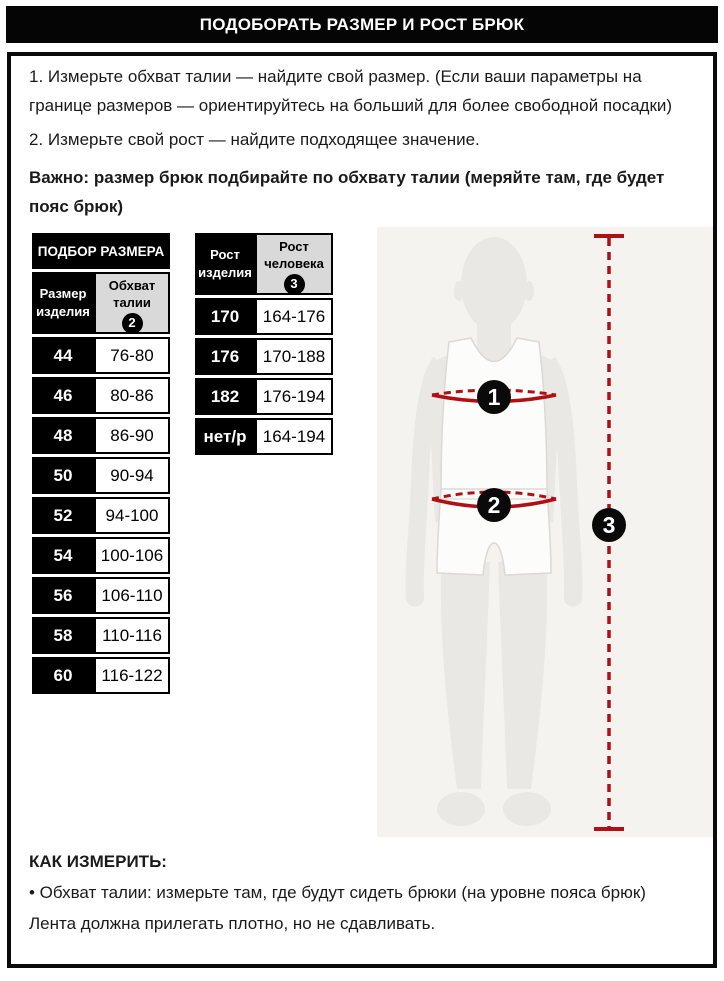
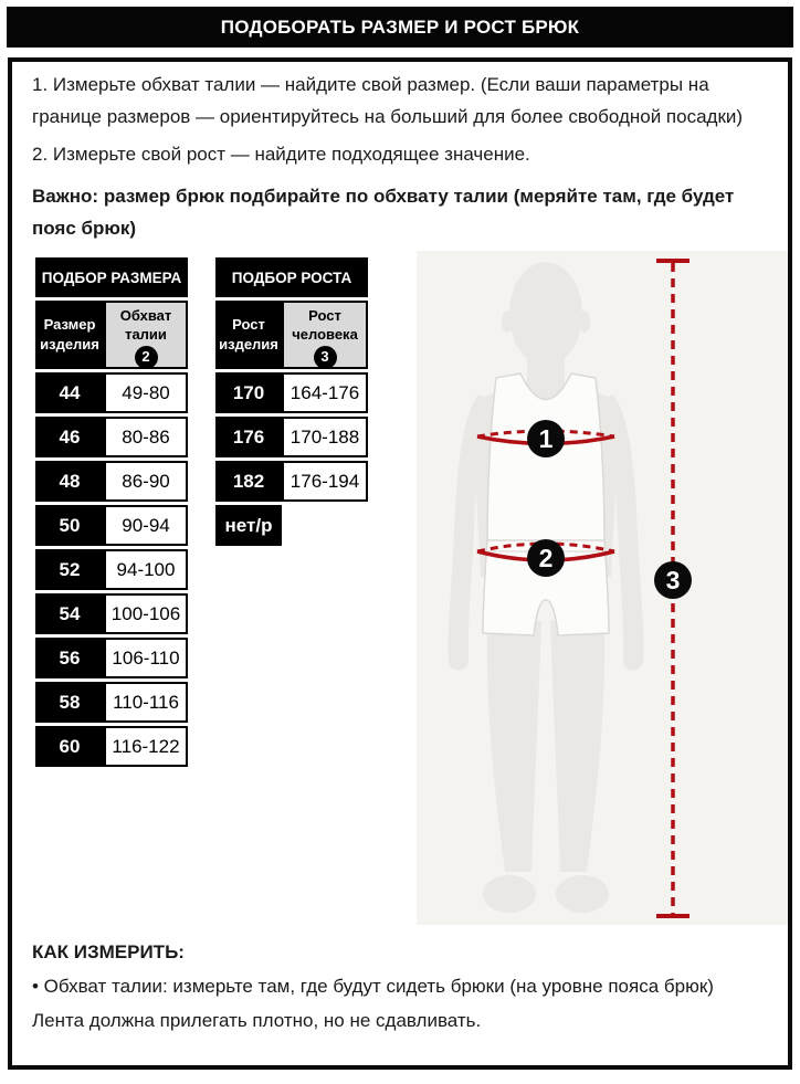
  ПОДОБОРАТЬ РАЗМЕР И РОСТ БРЮК
  1. Измерьте обхват талии — найдите свой размер. (Если ваши параметры на границе размеров — ориентируйтесь на больший для более свободной посадки)
  2. Измерьте свой рост — найдите подходящее значение.
  Важно: размер брюк подбирайте по обхвату талии (меряйте там, где будет пояс брюк)
  ПОДБОР РАЗМЕРА
  Размер изделия
  Обхват талии
  2
  44
- 76-80
+ 49-80
  46
  80-86
  48
  86-90
  50
  90-94
  52
  94-100
  54
  100-106
  56
  106-110
  58
  110-116
  60
  116-122
+ ПОДБОР РОСТА
  Рост изделия
  Рост человека
  3
  170
  164-176
  176
  170-188
  182
  176-194
  нет/р
- 164-194
  1
  2
  3
  КАК ИЗМЕРИТЬ:
  • Обхват талии: измерьте там, где будут сидеть брюки (на уровне пояса брюк)
  Лента должна прилегать плотно, но не сдавливать.
